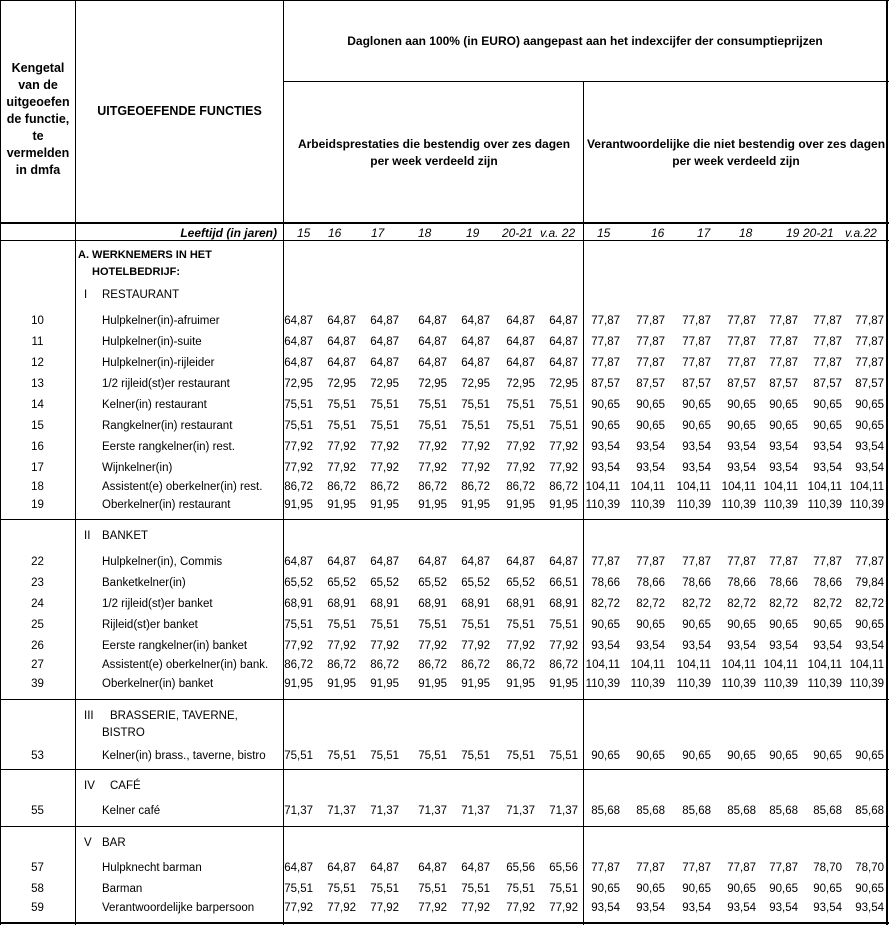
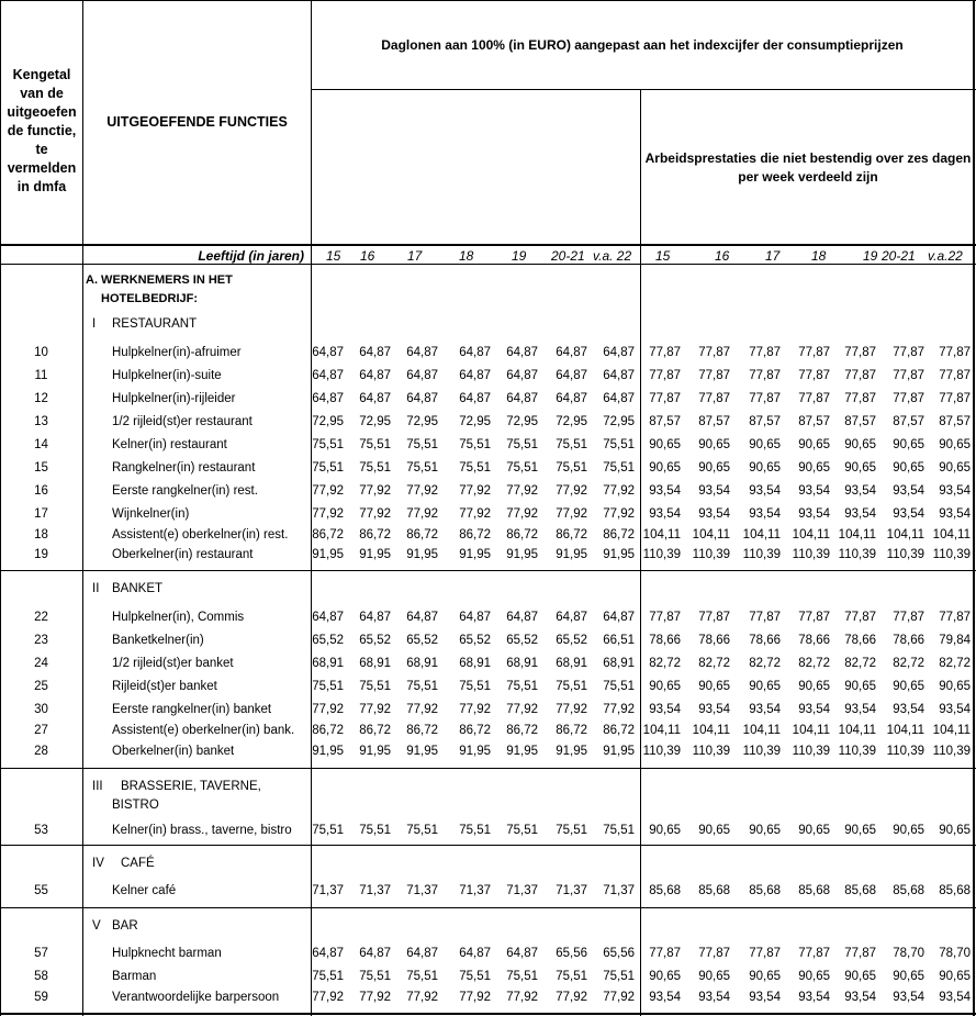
  Kengetal van de uitgeoefen de functie, te vermelden in dmfa
  UITGEOEFENDE FUNCTIES
  Daglonen aan 100% (in EURO) aangepast aan het indexcijfer der consumptieprijzen
- Arbeidsprestaties die bestendig over zes dagen per week verdeeld zijn
- Verantwoordelijke die niet bestendig over zes dagen per week verdeeld zijn
+ Arbeidsprestaties die niet bestendig over zes dagen per week verdeeld zijn
  Leeftijd (in jaren)
  A. WERKNEMERS IN HET
  HOTELBEDRIJF:
  15
  16
  17
  18
  19
  20-21
  v.a. 22
  15
  16
  17
  18
  19
  20-21
  v.a.22
  I
  RESTAURANT
  10
  Hulpkelner(in)-afruimer
  64,87
  64,87
  64,87
  64,87
  64,87
  64,87
  64,87
  77,87
  77,87
  77,87
  77,87
  77,87
  77,87
  77,87
  11
  Hulpkelner(in)-suite
  64,87
  64,87
  64,87
  64,87
  64,87
  64,87
  64,87
  77,87
  77,87
  77,87
  77,87
  77,87
  77,87
  77,87
  12
  Hulpkelner(in)-rijleider
  64,87
  64,87
  64,87
  64,87
  64,87
  64,87
  64,87
  77,87
  77,87
  77,87
  77,87
  77,87
  77,87
  77,87
  13
  1/2 rijleid(st)er restaurant
  72,95
  72,95
  72,95
  72,95
  72,95
  72,95
  72,95
  87,57
  87,57
  87,57
  87,57
  87,57
  87,57
  87,57
  14
  Kelner(in) restaurant
  75,51
  75,51
  75,51
  75,51
  75,51
  75,51
  75,51
  90,65
  90,65
  90,65
  90,65
  90,65
  90,65
  90,65
  15
  Rangkelner(in) restaurant
  75,51
  75,51
  75,51
  75,51
  75,51
  75,51
  75,51
  90,65
  90,65
  90,65
  90,65
  90,65
  90,65
  90,65
  16
  Eerste rangkelner(in) rest.
  77,92
  77,92
  77,92
  77,92
  77,92
  77,92
  77,92
  93,54
  93,54
  93,54
  93,54
  93,54
  93,54
  93,54
  17
  Wijnkelner(in)
  77,92
  77,92
  77,92
  77,92
  77,92
  77,92
  77,92
  93,54
  93,54
  93,54
  93,54
  93,54
  93,54
  93,54
  18
  Assistent(e) oberkelner(in) rest.
  86,72
  86,72
  86,72
  86,72
  86,72
  86,72
  86,72
  104,11
  104,11
  104,11
  104,11
  104,11
  104,11
  104,11
  19
  Oberkelner(in) restaurant
  91,95
  91,95
  91,95
  91,95
  91,95
  91,95
  91,95
  110,39
  110,39
  110,39
  110,39
  110,39
  110,39
  110,39
  II
  BANKET
  22
  Hulpkelner(in), Commis
  64,87
  64,87
  64,87
  64,87
  64,87
  64,87
  64,87
  77,87
  77,87
  77,87
  77,87
  77,87
  77,87
  77,87
  23
  Banketkelner(in)
  65,52
  65,52
  65,52
  65,52
  65,52
  65,52
  66,51
  78,66
  78,66
  78,66
  78,66
  78,66
  78,66
  79,84
  24
  1/2 rijleid(st)er banket
  68,91
  68,91
  68,91
  68,91
  68,91
  68,91
  68,91
  82,72
  82,72
  82,72
  82,72
  82,72
  82,72
  82,72
  25
  Rijleid(st)er banket
  75,51
  75,51
  75,51
  75,51
  75,51
  75,51
  75,51
  90,65
  90,65
  90,65
  90,65
  90,65
  90,65
  90,65
- 26
+ 30
  Eerste rangkelner(in) banket
  77,92
  77,92
  77,92
  77,92
  77,92
  77,92
  77,92
  93,54
  93,54
  93,54
  93,54
  93,54
  93,54
  93,54
  27
  Assistent(e) oberkelner(in) bank.
  86,72
  86,72
  86,72
  86,72
  86,72
  86,72
  86,72
  104,11
  104,11
  104,11
  104,11
  104,11
  104,11
  104,11
- 39
+ 28
  Oberkelner(in) banket
  91,95
  91,95
  91,95
  91,95
  91,95
  91,95
  91,95
  110,39
  110,39
  110,39
  110,39
  110,39
  110,39
  110,39
  III
  BRASSERIE, TAVERNE,
  BISTRO
  53
  Kelner(in) brass., taverne, bistro
  75,51
  75,51
  75,51
  75,51
  75,51
  75,51
  75,51
  90,65
  90,65
  90,65
  90,65
  90,65
  90,65
  90,65
  IV
  CAFÉ
  55
  Kelner café
  71,37
  71,37
  71,37
  71,37
  71,37
  71,37
  71,37
  85,68
  85,68
  85,68
  85,68
  85,68
  85,68
  85,68
  V
  BAR
  57
  Hulpknecht barman
  64,87
  64,87
  64,87
  64,87
  64,87
  65,56
  65,56
  77,87
  77,87
  77,87
  77,87
  77,87
  78,70
  78,70
  58
  Barman
  75,51
  75,51
  75,51
  75,51
  75,51
  75,51
  75,51
  90,65
  90,65
  90,65
  90,65
  90,65
  90,65
  90,65
  59
  Verantwoordelijke barpersoon
  77,92
  77,92
  77,92
  77,92
  77,92
  77,92
  77,92
  93,54
  93,54
  93,54
  93,54
  93,54
  93,54
  93,54
